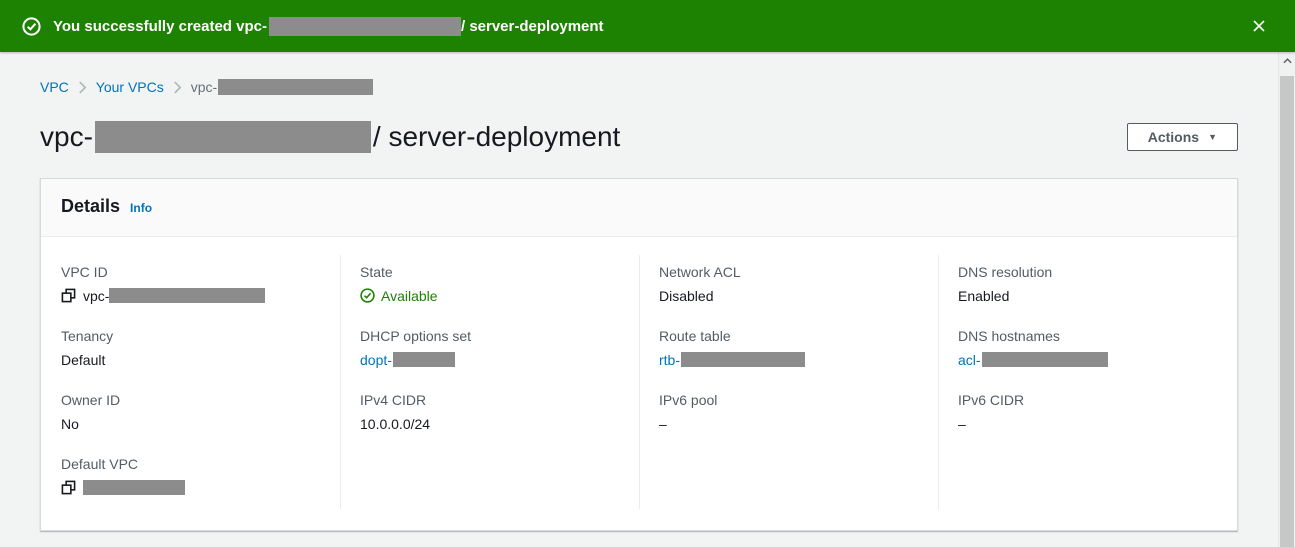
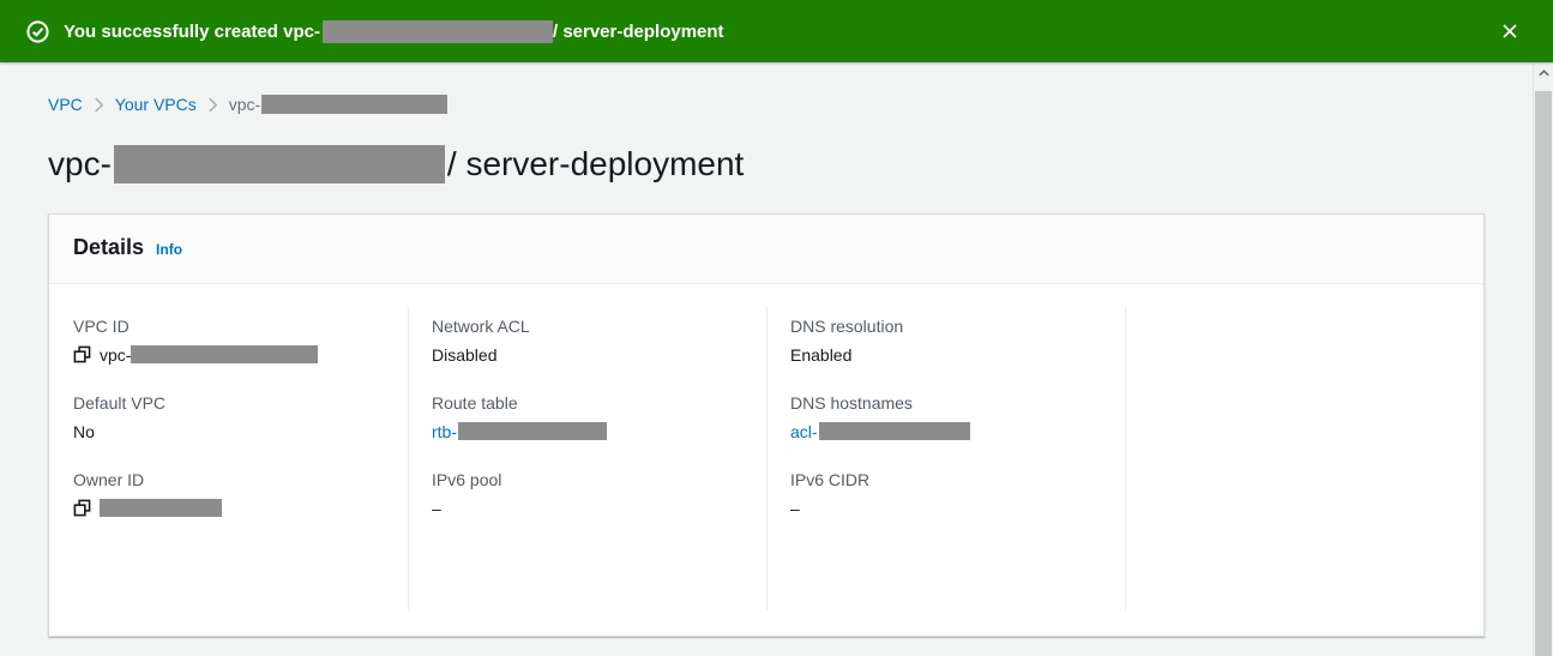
  You successfully created vpc-
  / server-deployment
  VPC
  Your VPCs
  vpc-
  vpc-
  / server-deployment
- Actions
- ▼
  Details
  Info
  VPC ID
  vpc-
- Tenancy
- Default
- Owner ID
+ Default VPC
  No
- Default VPC
+ Owner ID
- State
- Available
- DHCP options set
- dopt-
- IPv4 CIDR
- 10.0.0.0/24
  Network ACL
  Disabled
  Route table
  rtb-
  IPv6 pool
  –
  DNS resolution
  Enabled
  DNS hostnames
  acl-
  IPv6 CIDR
  –
